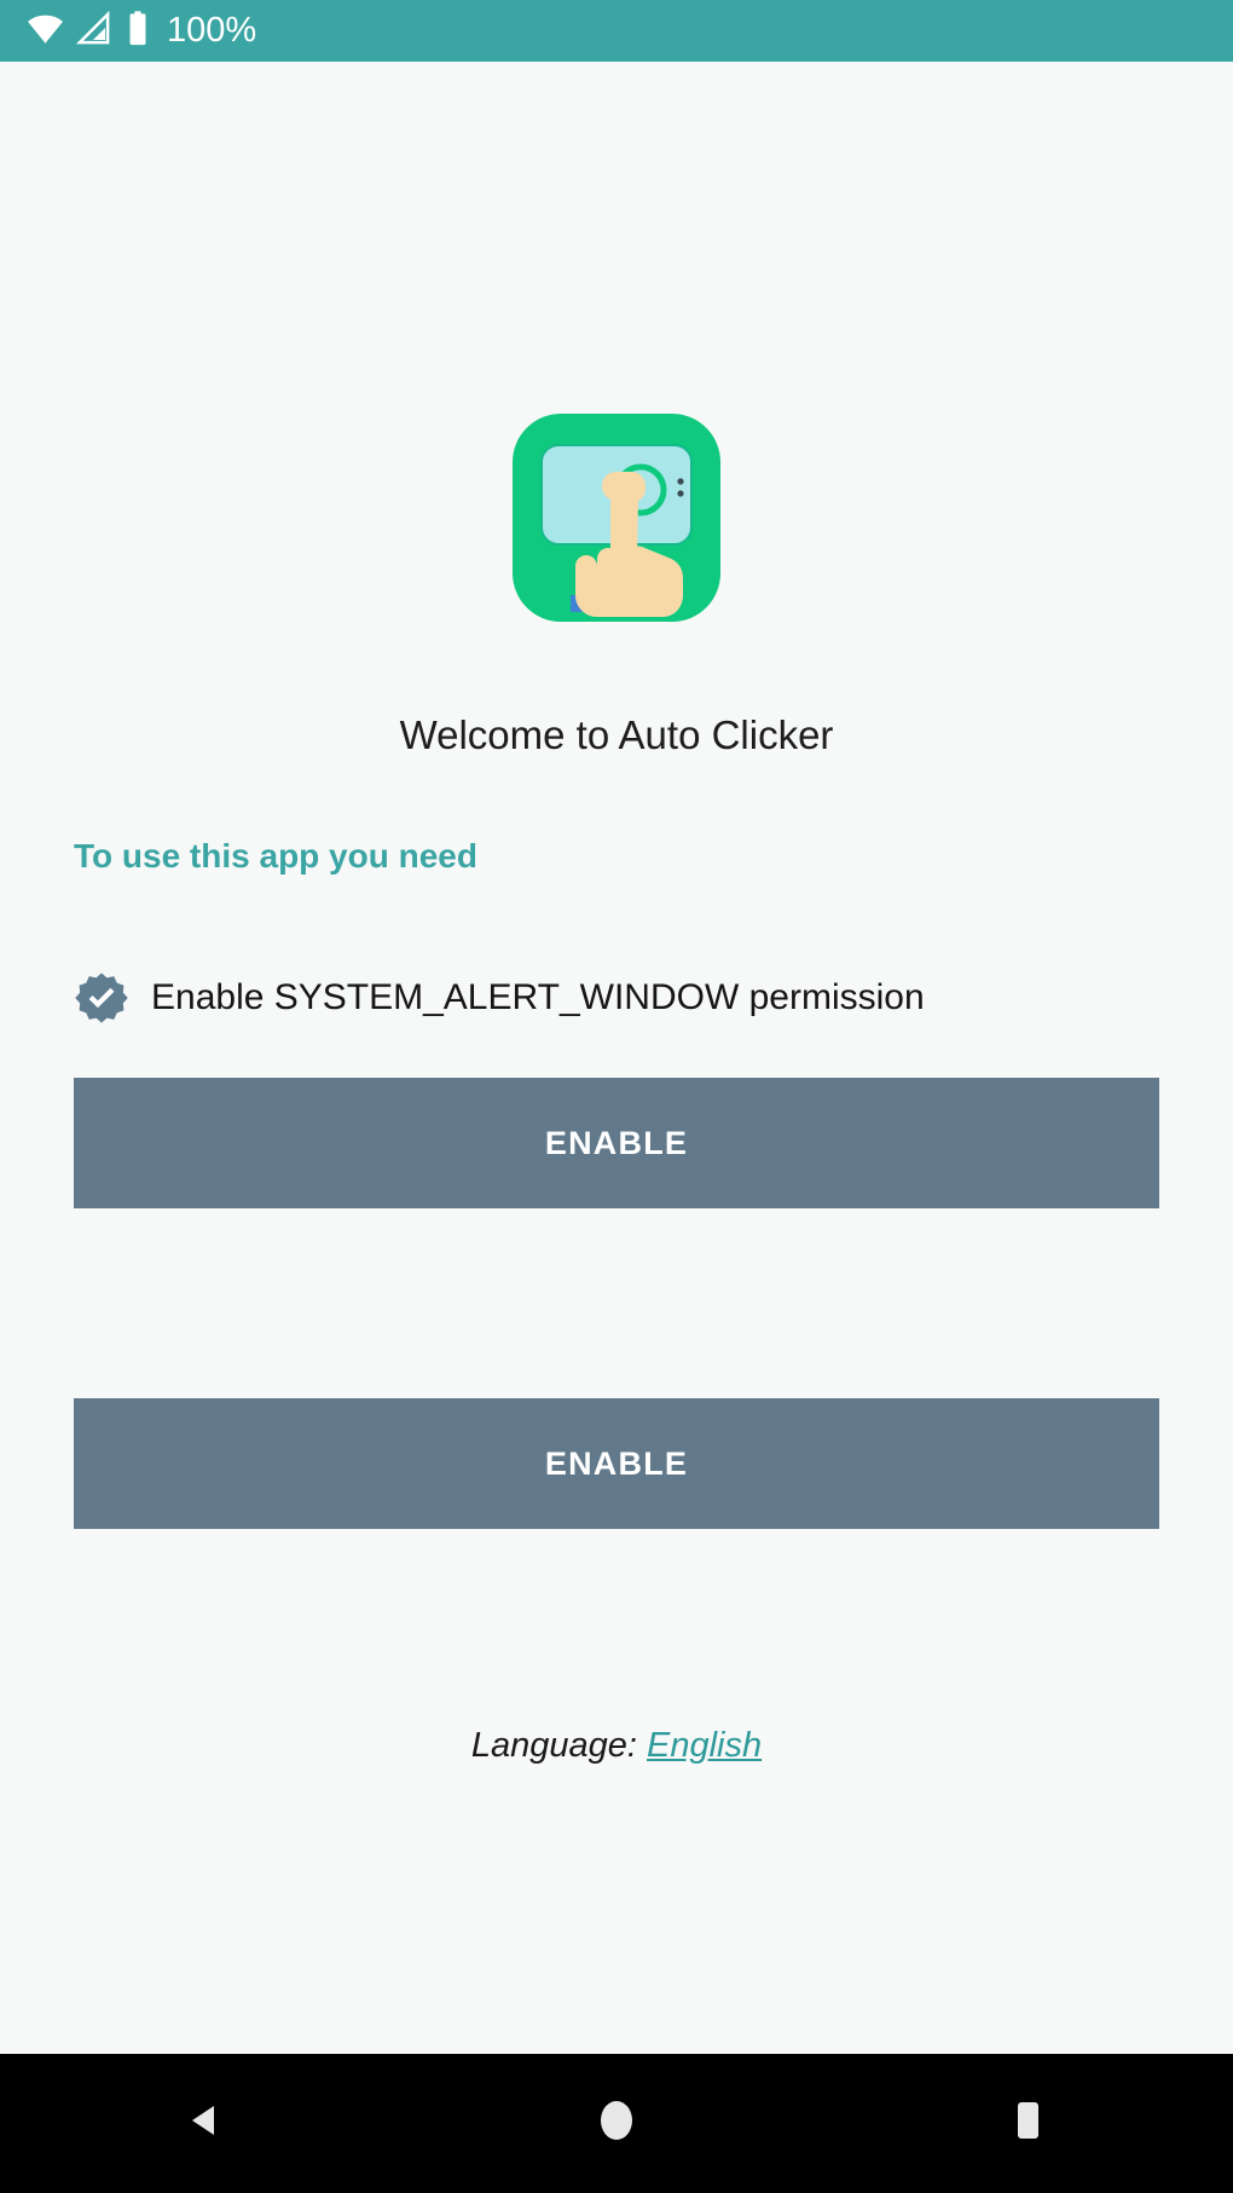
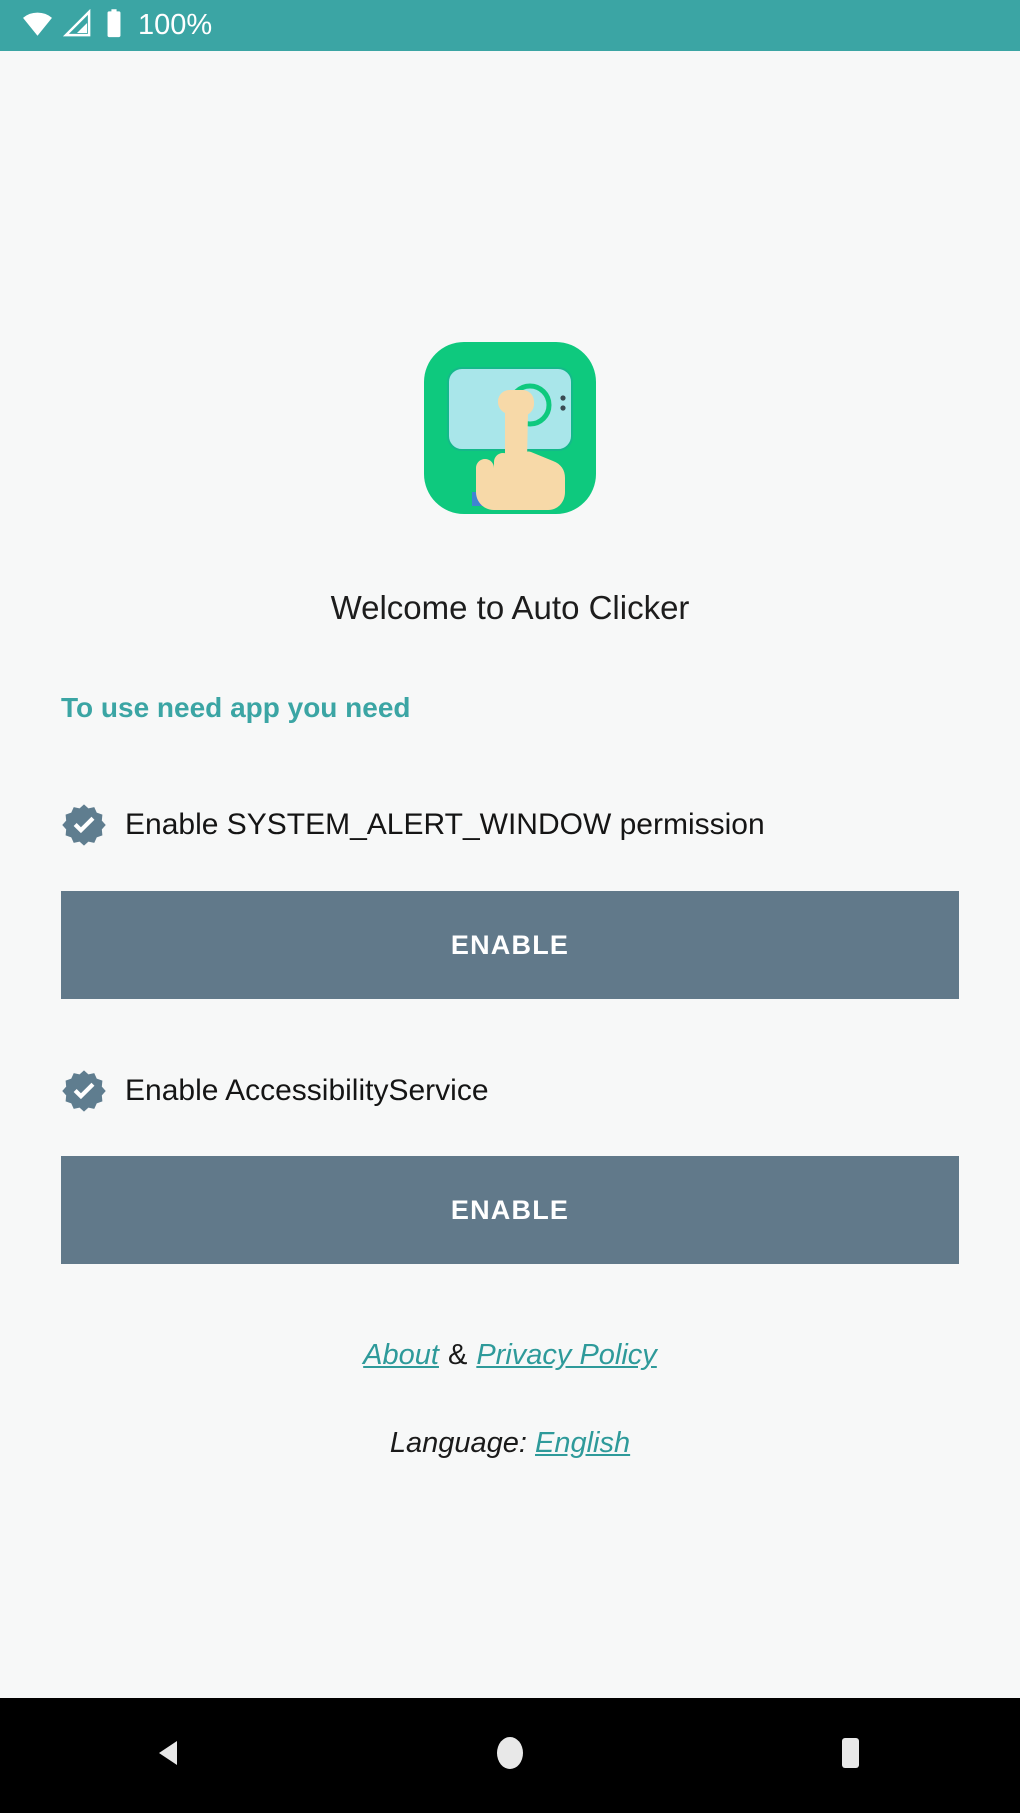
  100%
  Welcome to Auto Clicker
- To use this app you need
+ To use need app you need
  Enable SYSTEM_ALERT_WINDOW permission
  ENABLE
+ Enable AccessibilityService
  ENABLE
+ About & Privacy Policy
  Language: English
